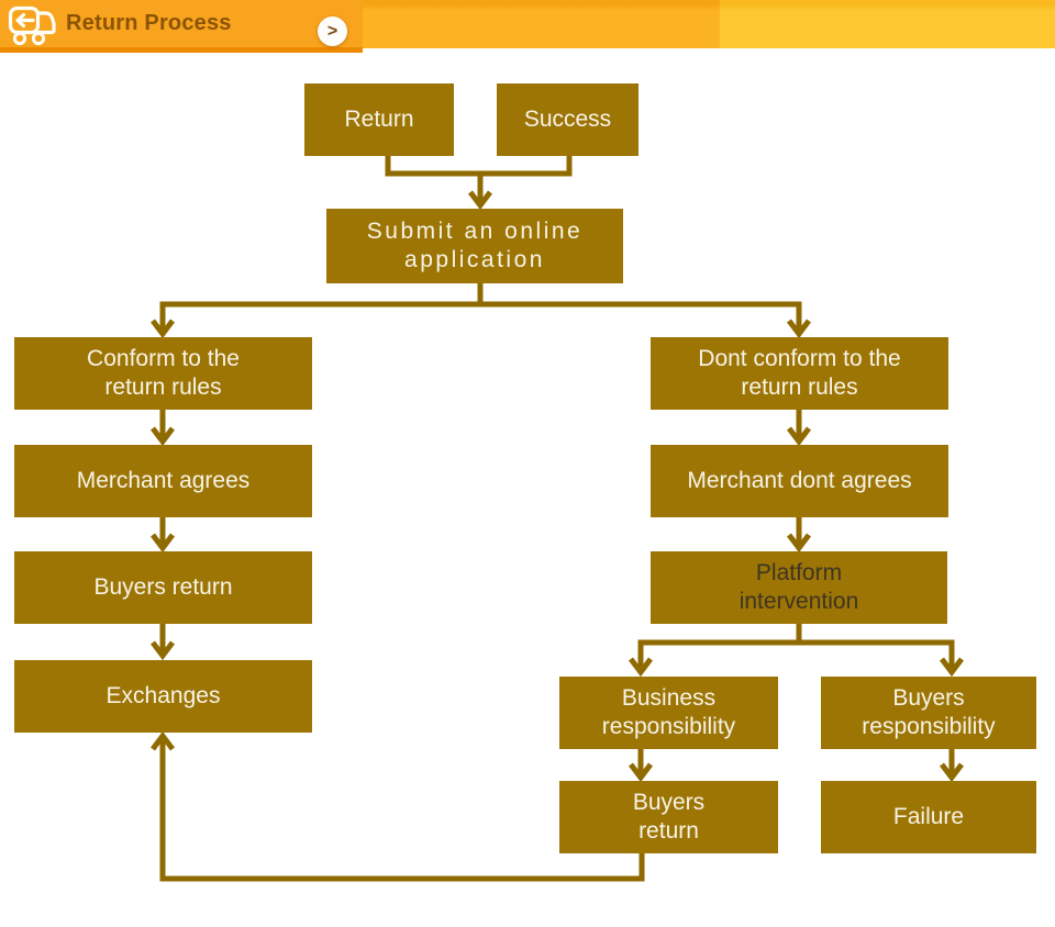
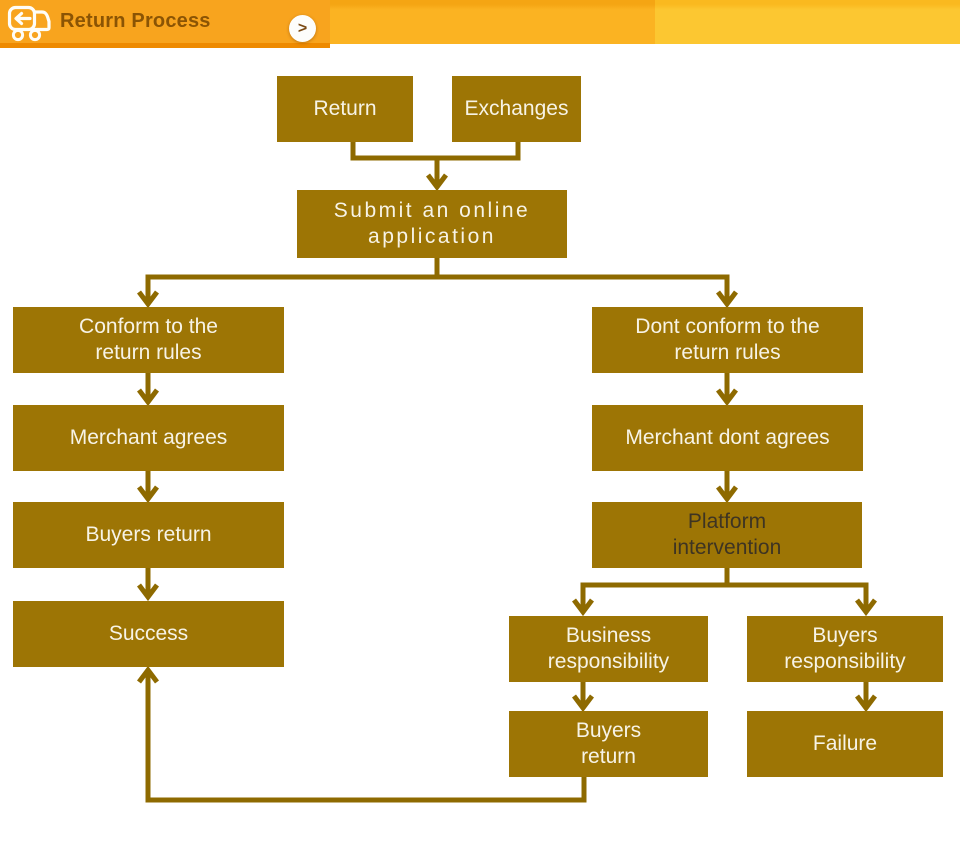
  Return Process
  >
  Return
- Success
+ Exchanges
  Submit an online
  application
  Conform to the
  return rules
  Merchant agrees
  Buyers return
- Exchanges
+ Success
  Dont conform to the
  return rules
  Merchant dont agrees
  Platform
  intervention
  Business
  responsibility
  Buyers
  responsibility
  Buyers
  return
  Failure
